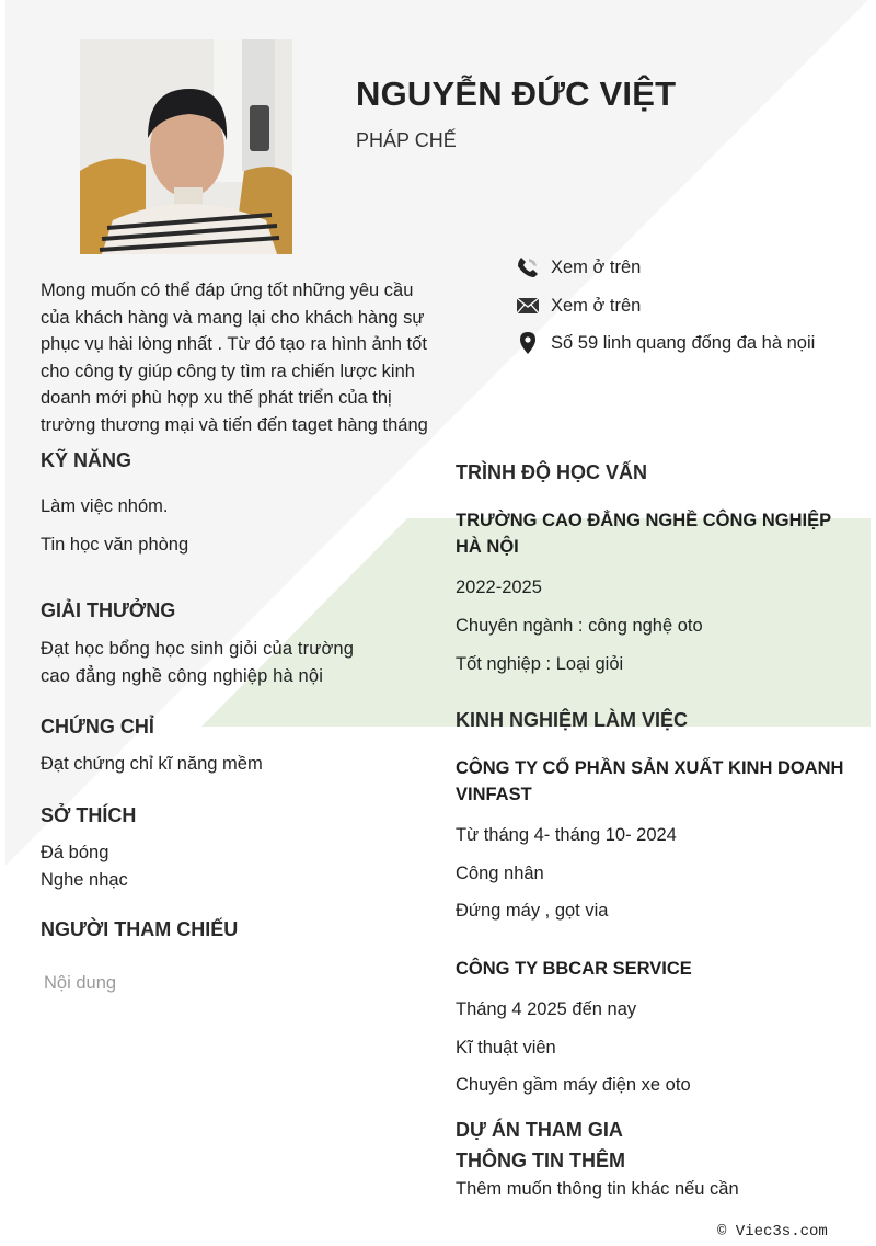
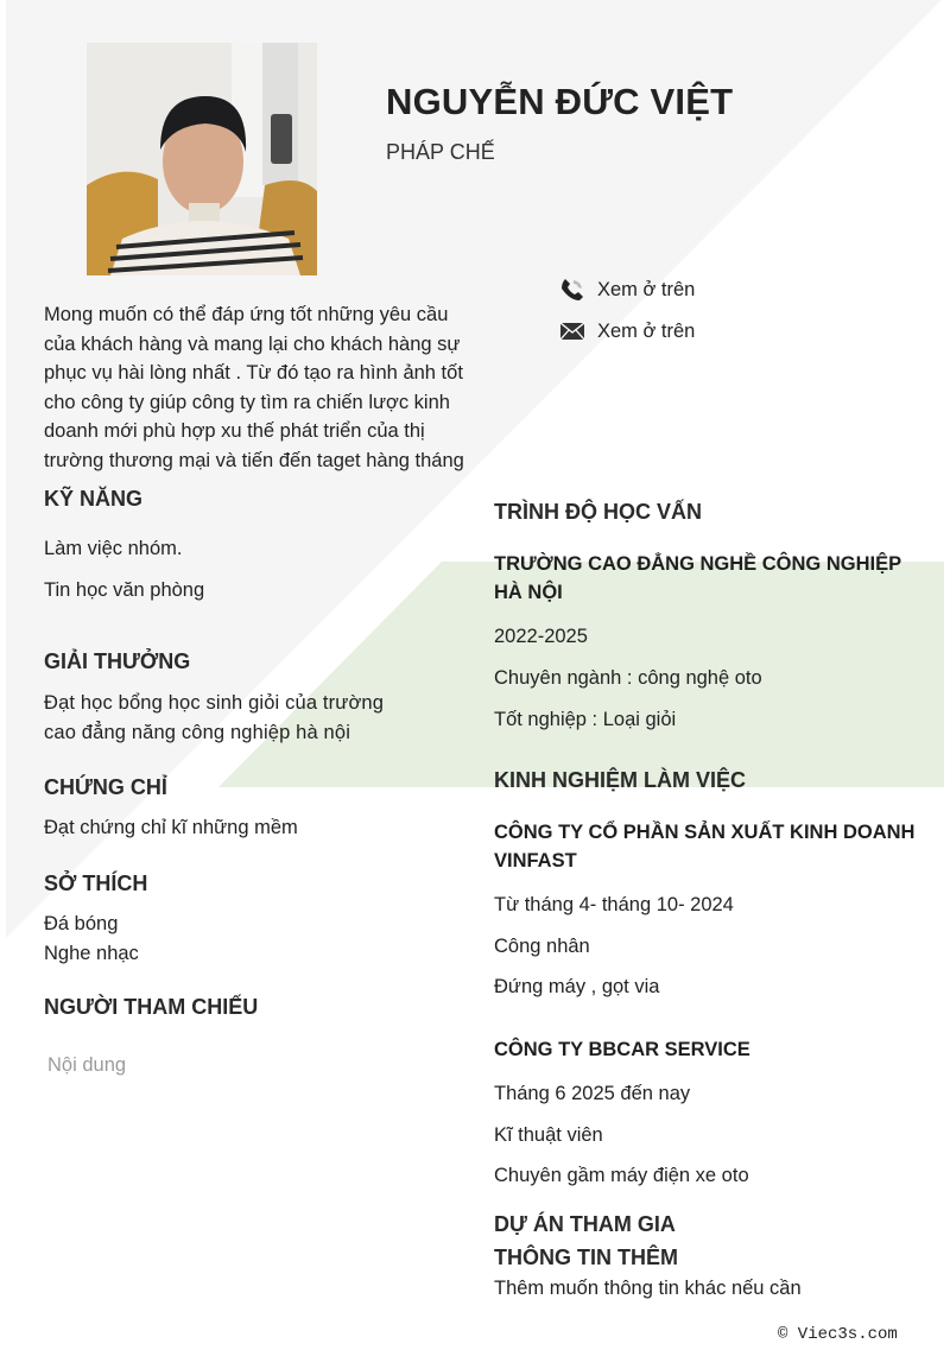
  NGUYỄN ĐỨC VIỆT
  PHÁP CHẾ
  Mong muốn có thể đáp ứng tốt những yêu cầu của khách hàng và mang lại cho khách hàng sự phục vụ hài lòng nhất . Từ đó tạo ra hình ảnh tốt cho công ty giúp công ty tìm ra chiến lược kinh doanh mới phù hợp xu thế phát triển của thị trường thương mại và tiến đến taget hàng tháng
  Xem ở trên
  Xem ở trên
- Số 59 linh quang đống đa hà nọii
  KỸ NĂNG
  Làm việc nhóm.
  Tin học văn phòng
  GIẢI THƯỞNG
- Đạt học bổng học sinh giỏi của trường cao đẳng nghề công nghiệp hà nội
+ Đạt học bổng học sinh giỏi của trường cao đẳng năng công nghiệp hà nội
  CHỨNG CHỈ
- Đạt chứng chỉ kĩ năng mềm
+ Đạt chứng chỉ kĩ những mềm
  SỞ THÍCH
  Đá bóng
  Nghe nhạc
  NGƯỜI THAM CHIẾU
  Nội dung
  TRÌNH ĐỘ HỌC VẤN
  TRƯỜNG CAO ĐẲNG NGHỀ CÔNG NGHIỆP HÀ NỘI
  2022-2025
  Chuyên ngành : công nghệ oto
  Tốt nghiệp : Loại giỏi
  KINH NGHIỆM LÀM VIỆC
  CÔNG TY CỔ PHẦN SẢN XUẤT KINH DOANH VINFAST
  Từ tháng 4- tháng 10- 2024
  Công nhân
  Đứng máy , gọt via
  CÔNG TY BBCAR SERVICE
- Tháng 4 2025 đến nay
+ Tháng 6 2025 đến nay
  Kĩ thuật viên
  Chuyên gầm máy điện xe oto
  DỰ ÁN THAM GIA
  THÔNG TIN THÊM
  Thêm muốn thông tin khác nếu cần
  © Viec3s.com
